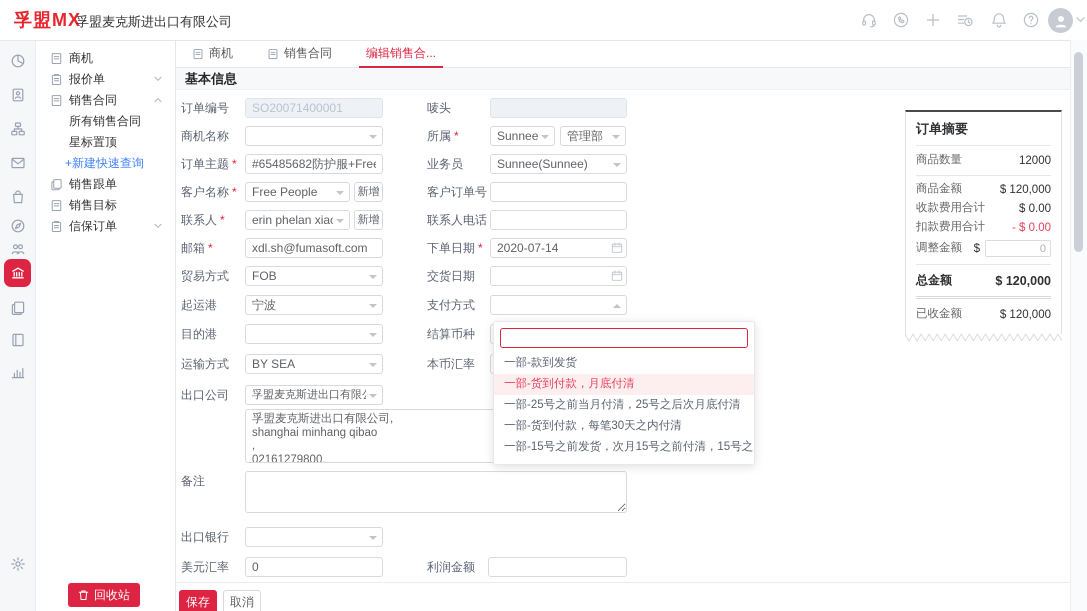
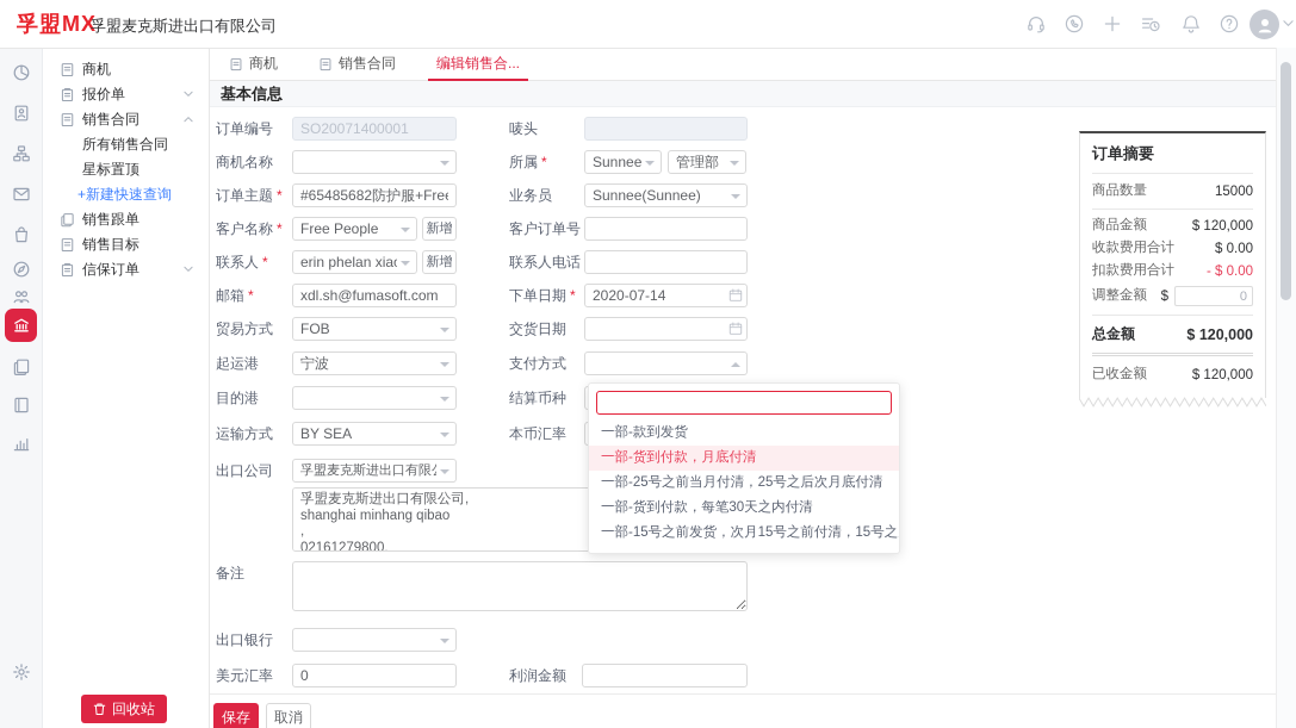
  孚盟MX
  孚盟麦克斯进出口有限公司
  商机
  报价单
  销售合同
  所有销售合同
  星标置顶
  +新建快速查询
  销售跟单
  销售目标
  信保订单
  回收站
  商机
  销售合同
  编辑销售合...
  基本信息
  订单编号
  SO20071400001
  唛头
  商机名称
  所属
  管理部
  订单主题
  业务员
  Sunnee(Sunnee)
  客户名称
  Free People
  新增
  客户订单号
  联系人
  erin phelan xia
  新增
  联系人电话
  邮箱
  xdl.sh@fumasoft.com
  下单日期
  2020-07-14
  贸易方式
  FOB
  交货日期
  起运港
  宁波
  支付方式
  目的港
  结算币种
  运输方式
  BY SEA
  本币汇率
  出口公司
  孚盟麦克斯进出口有限
  孚盟麦克斯进出口有限公司,
  shanghai minhang qibao
  ,
  备注
  出口银行
  美元汇率
  0
  利润金额
  一部-款到发货
  一部-货到付款，月底付清
  一部-25号之前当月付清，25号之后次月底付清
  一部-货到付款，每笔30天之内付清
  一部-15号之前发货，次月15号之前付清，15号之
  订单摘要
  商品数量
- 12000
+ 15000
  商品金额
  $ 120,000
  收款费用合计
  $ 0.00
  扣款费用合计
  - $ 0.00
  调整金额
  $
  0
  总金额
  $ 120,000
  已收金额
  $ 120,000
  保存
  取消
